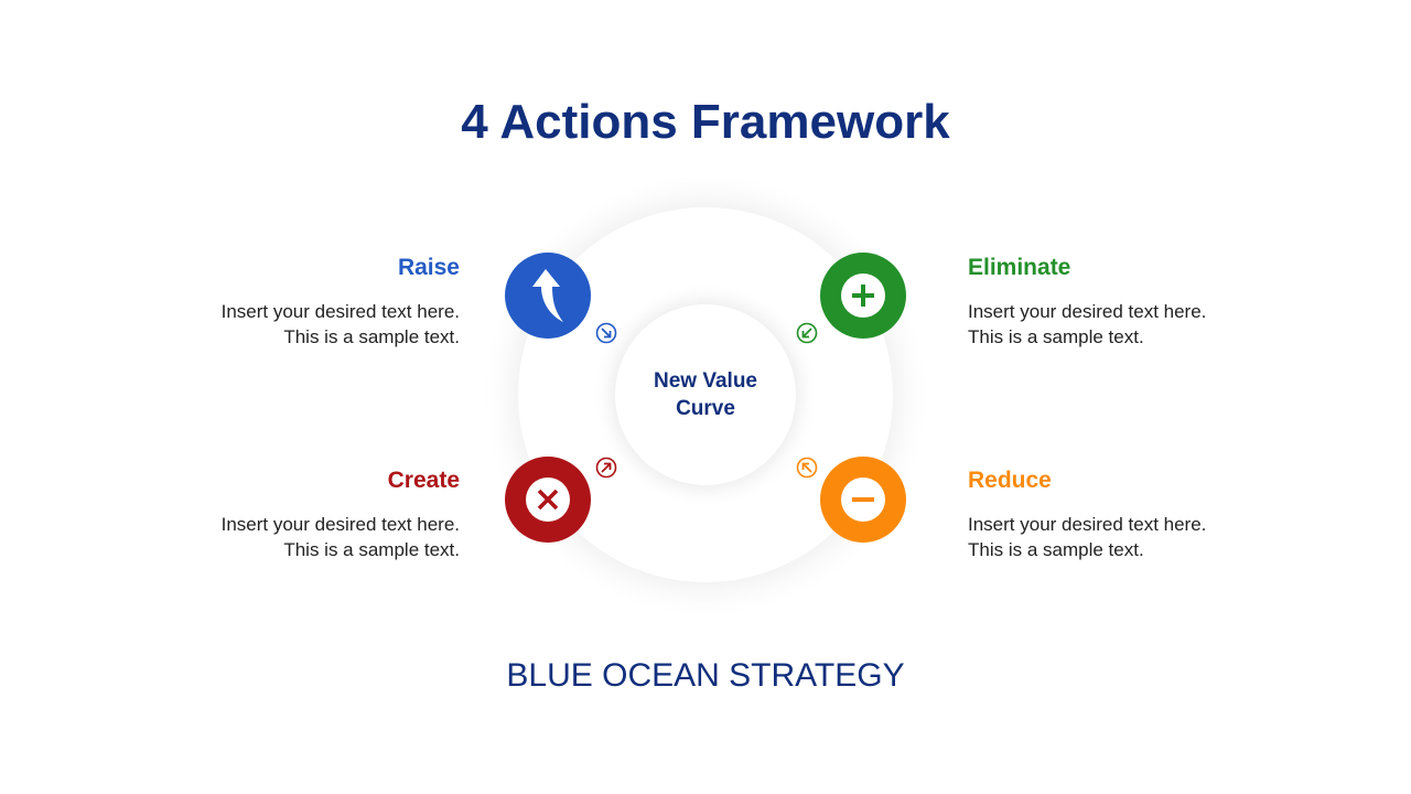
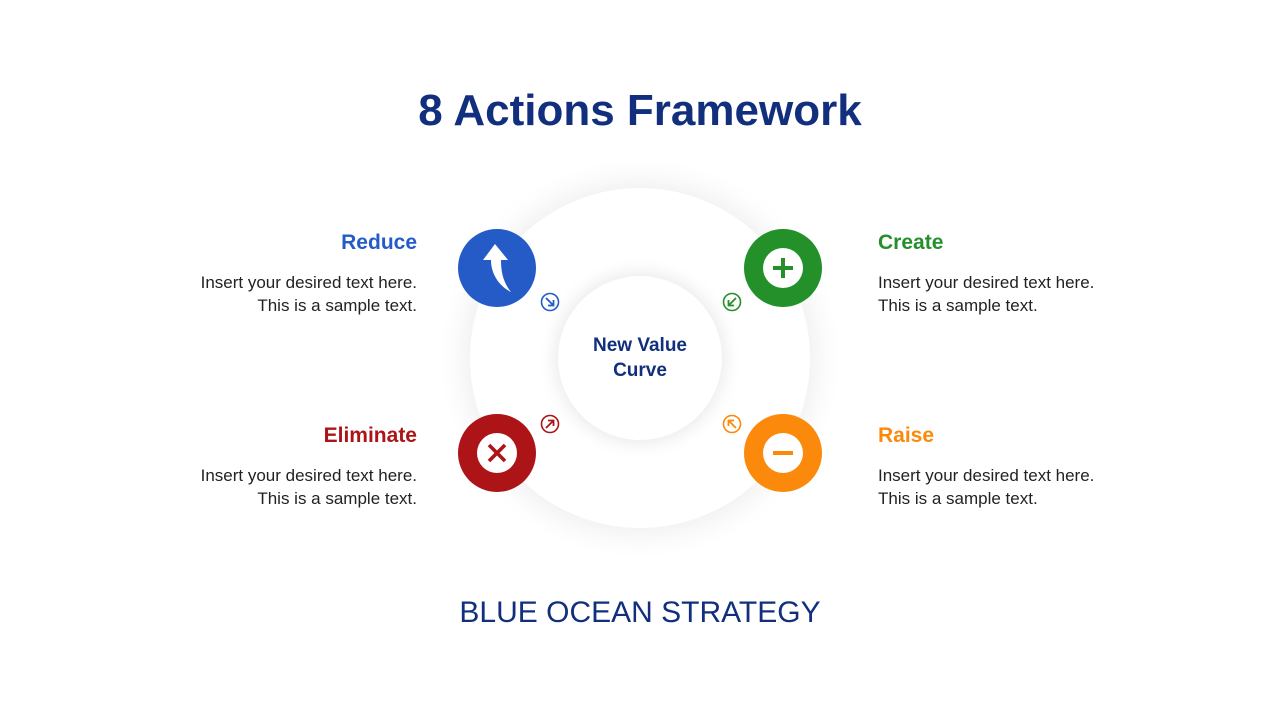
- 4 Actions Framework
+ 8 Actions Framework
  New Value Curve
- Raise
+ Reduce
  Insert your desired text here.
  This is a sample text.
- Eliminate
+ Create
  Insert your desired text here.
  This is a sample text.
- Create
+ Eliminate
  Insert your desired text here.
  This is a sample text.
- Reduce
+ Raise
  Insert your desired text here.
  This is a sample text.
  BLUE OCEAN STRATEGY
